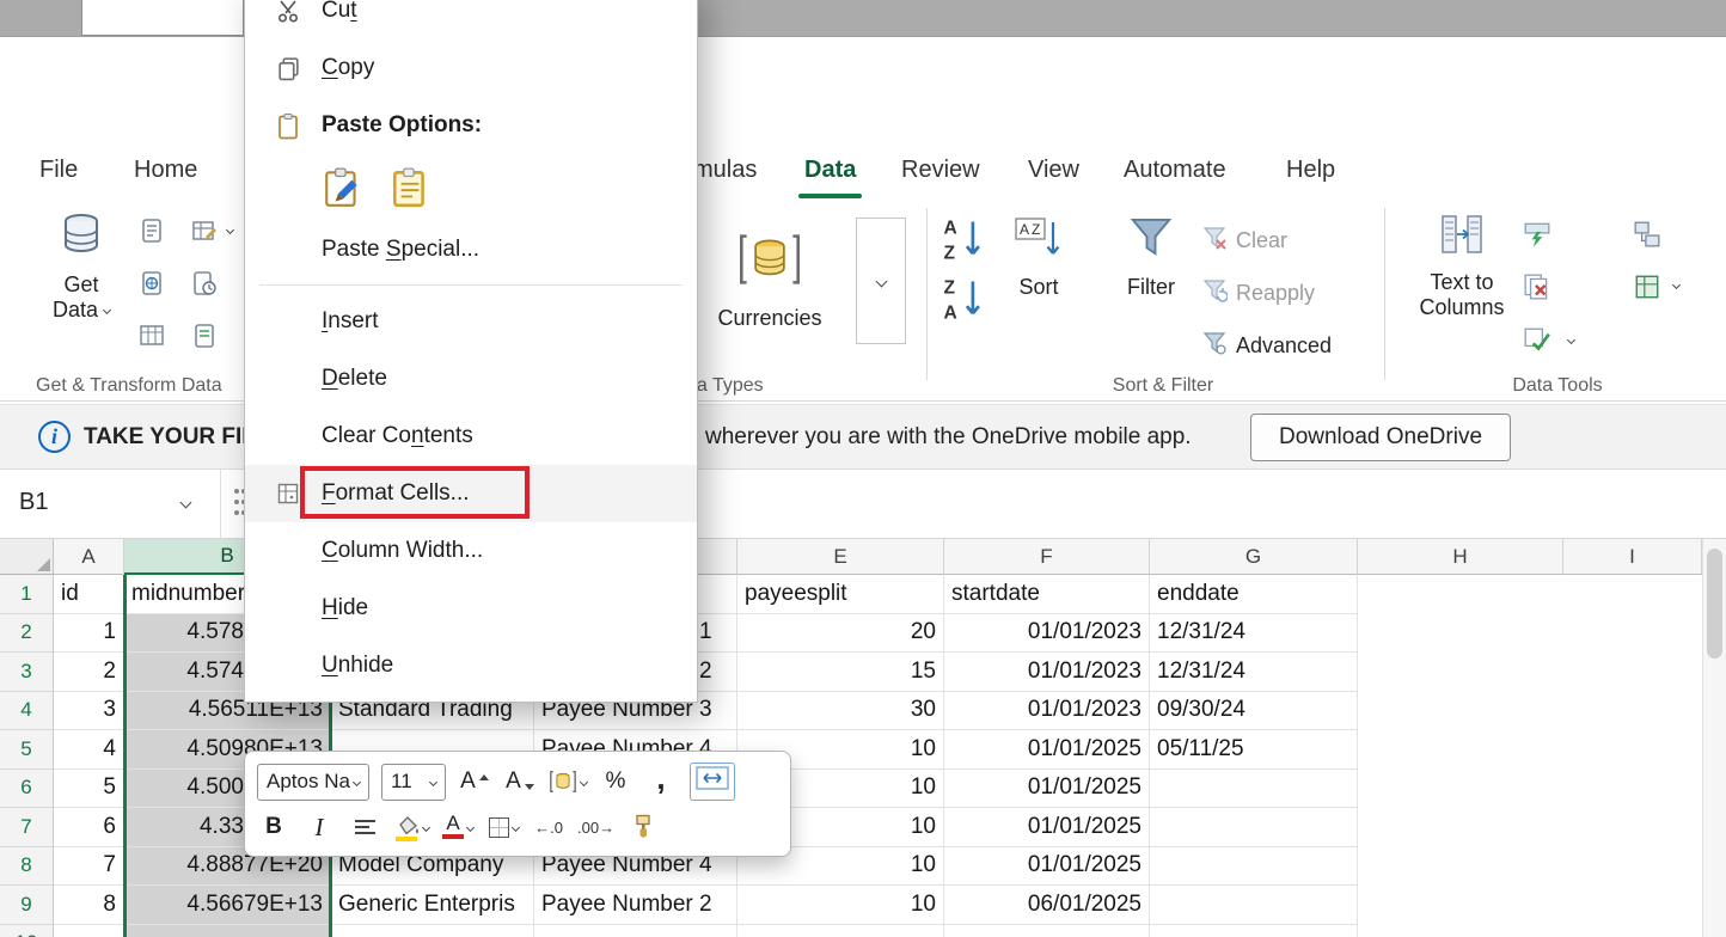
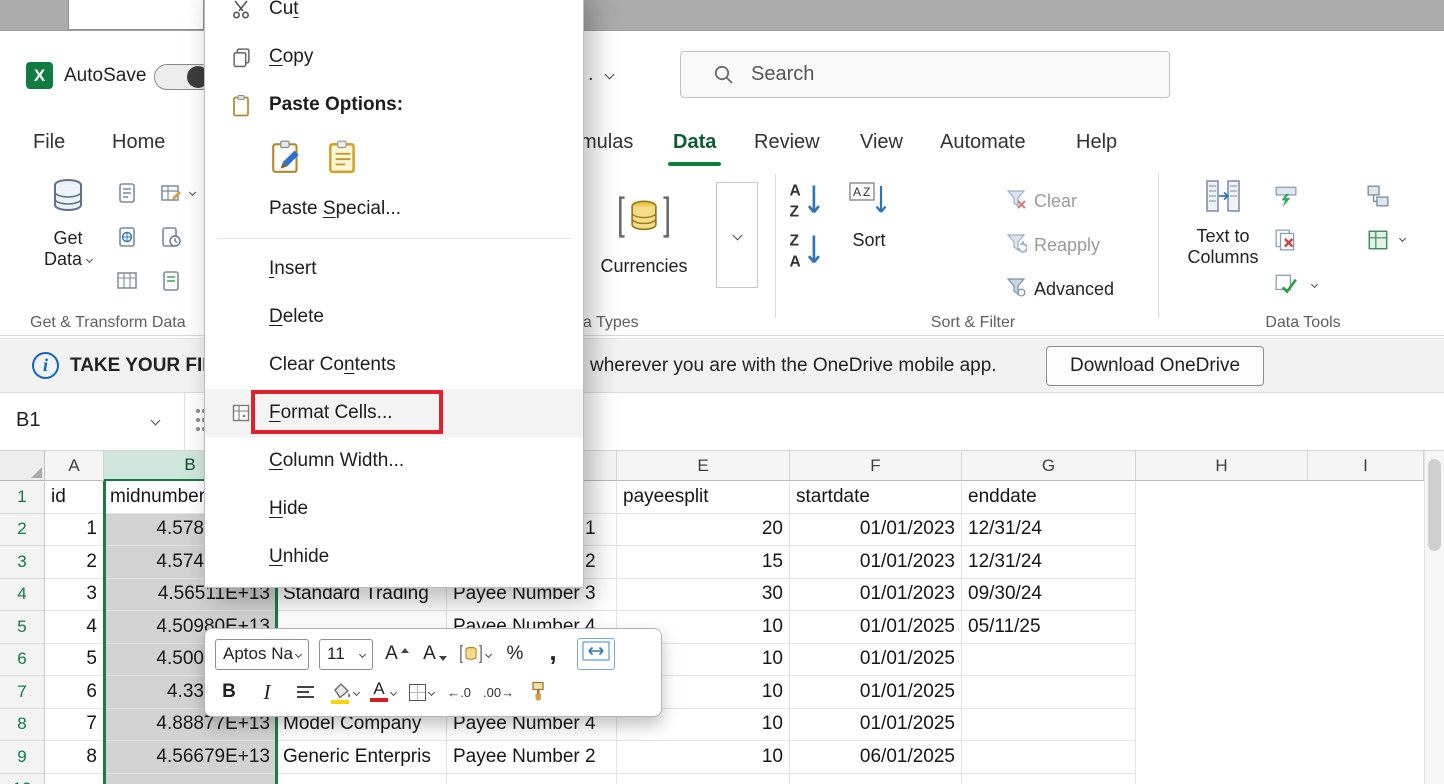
+ X
+ AutoSave
+ .
+ Search
  File
  Home
  Data
  Review
  View
  Automate
  Help
  Get
  Data
  Get & Transform Data
  Currencies
  A
  Z
  Z
  A
  A
  Z
  Sort
- Filter
  Clear
  Reapply
  Advanced
  Sort & Filter
  Text to
  Columns
  Data Tools
  i
  TAKE YOUR FI
  wherever you are with the OneDrive mobile app.
  Download OneDrive
  B1
  A
  B
  E
  F
  G
  H
  I
  1
  id
  midnumber
  payeesplit
  startdate
  enddate
  2
  1
  20
  01/01/2023
  12/31/24
  3
  2
  15
  01/01/2023
  12/31/24
  4
  3
  4.56511E+13
  Standard Trading
  Payee Number 3
  30
  01/01/2023
  09/30/24
  5
  4
  4.50980E+13
  Payee Number 4
  10
  01/01/2025
  05/11/25
  6
  5
  10
  01/01/2025
  7
  6
  10
  01/01/2025
  8
  7
- 4.88877E+20
+ 4.88877E+13
  Model Company
  Payee Number 4
  10
  01/01/2025
  9
  8
  4.56679E+13
  Generic Enterpris
  Payee Number 2
  10
  06/01/2025
  Cut
  Copy
  Paste Options:
  Paste Special...
  Insert
  Delete
  Clear Contents
  Format Cells...
  Column Width...
  Hide
  Unhide
  Aptos Na
  11
  A
  A
  %
  ,
  B
  I
  A
  ←.0
  .00→
